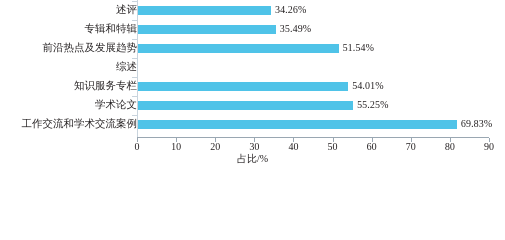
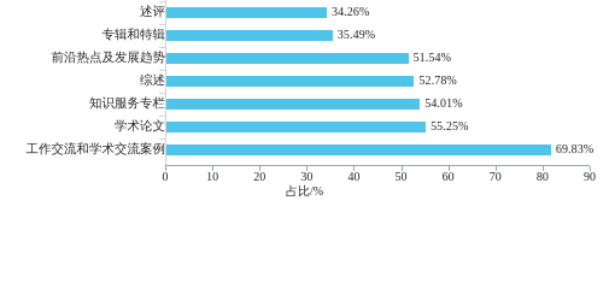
  述评
  34.26%
  专辑和特辑
  35.49%
  前沿热点及发展趋势
  51.54%
  综述
+ 52.78%
  知识服务专栏
  54.01%
  学术论文
  55.25%
  工作交流和学术交流案例
  69.83%
  0
  10
  20
  30
  40
  50
  60
  70
  80
  90
  占比/%
